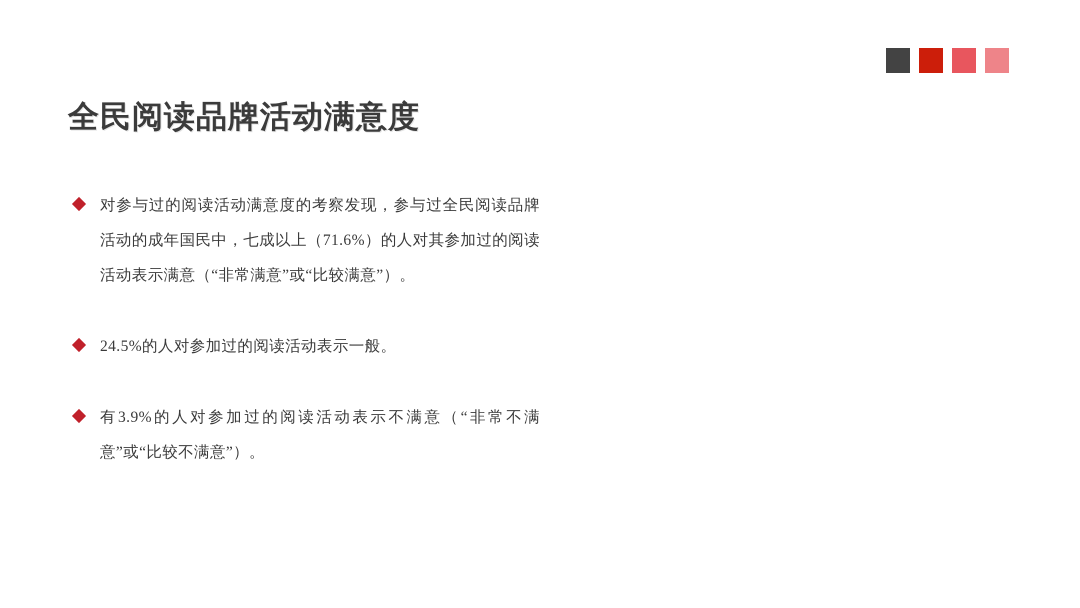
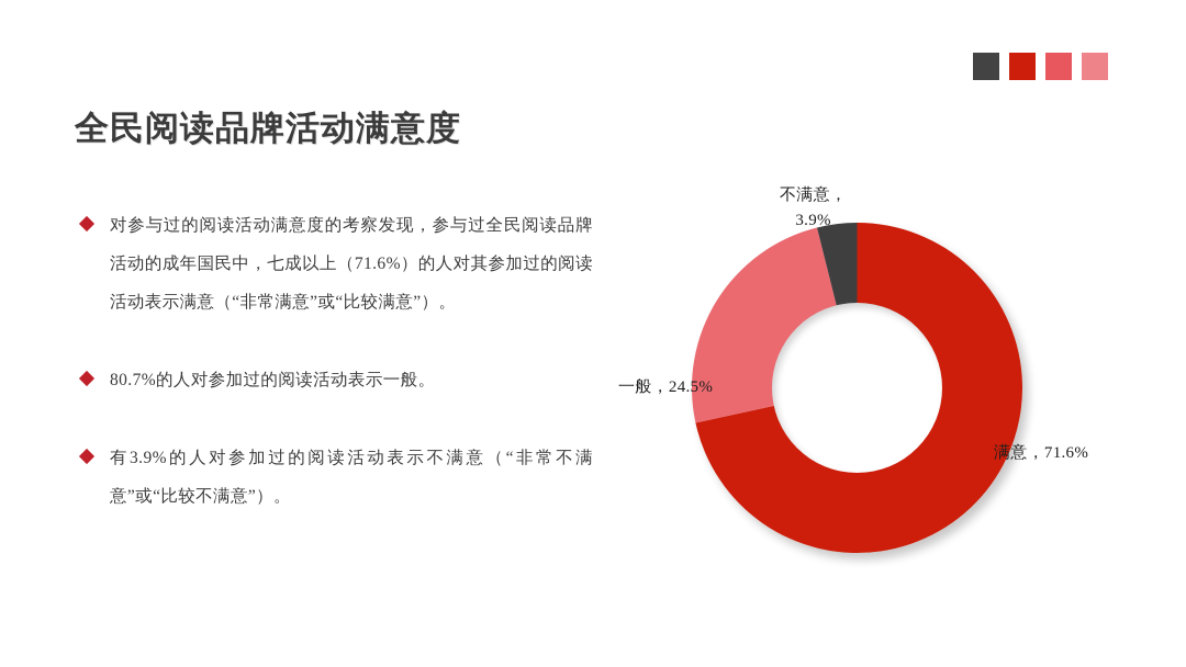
  全民阅读品牌活动满意度
  对参与过的阅读活动满意度的考察发现，参与过全民阅读品牌活动的成年国民中，七成以上（71.6%）的人对其参加过的阅读活动表示满意（“非常满意”或“比较满意”）。
- 24.5%的人对参加过的阅读活动表示一般。
+ 80.7%的人对参加过的阅读活动表示一般。
  有3.9%的人对参加过的阅读活动表示不满意（“非常不满意”或“比较不满意”）。
+ 不满意，
+ 3.9%
+ 一般，24.5%
+ 满意，71.6%
